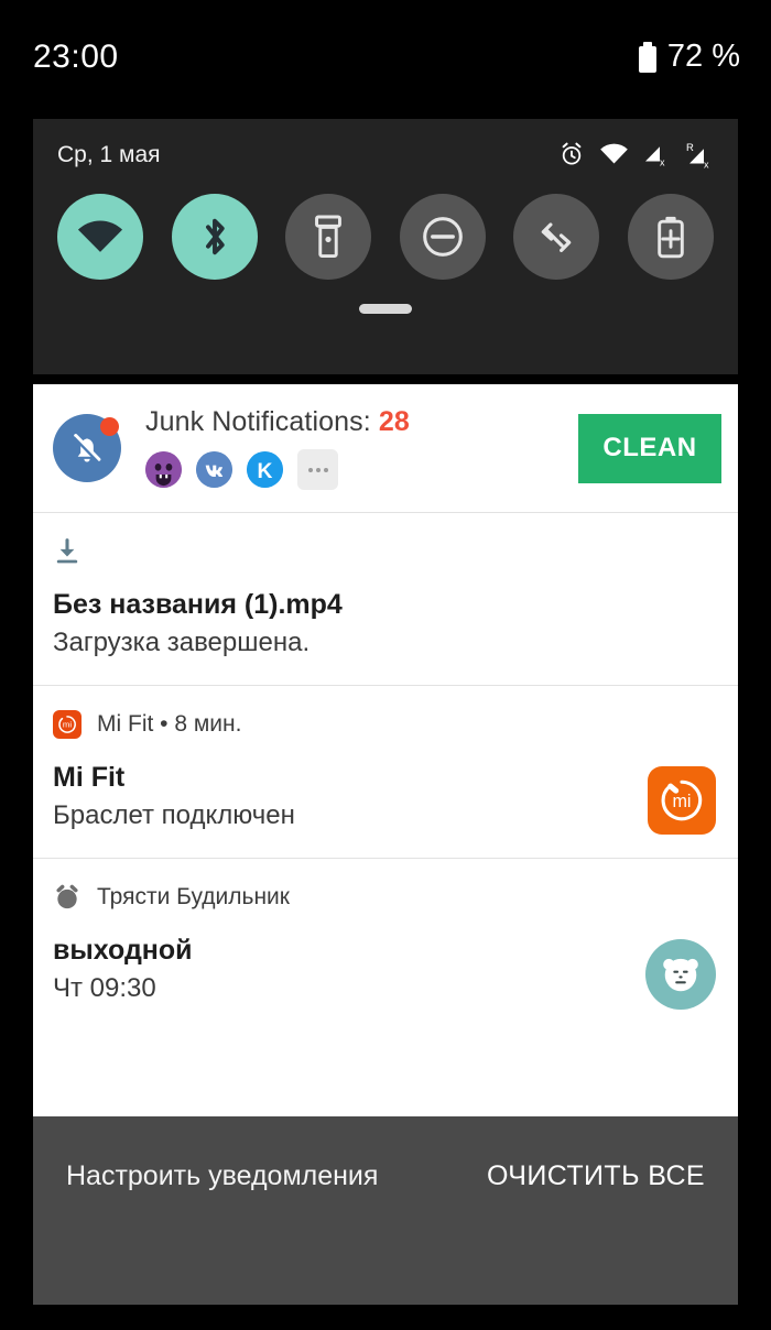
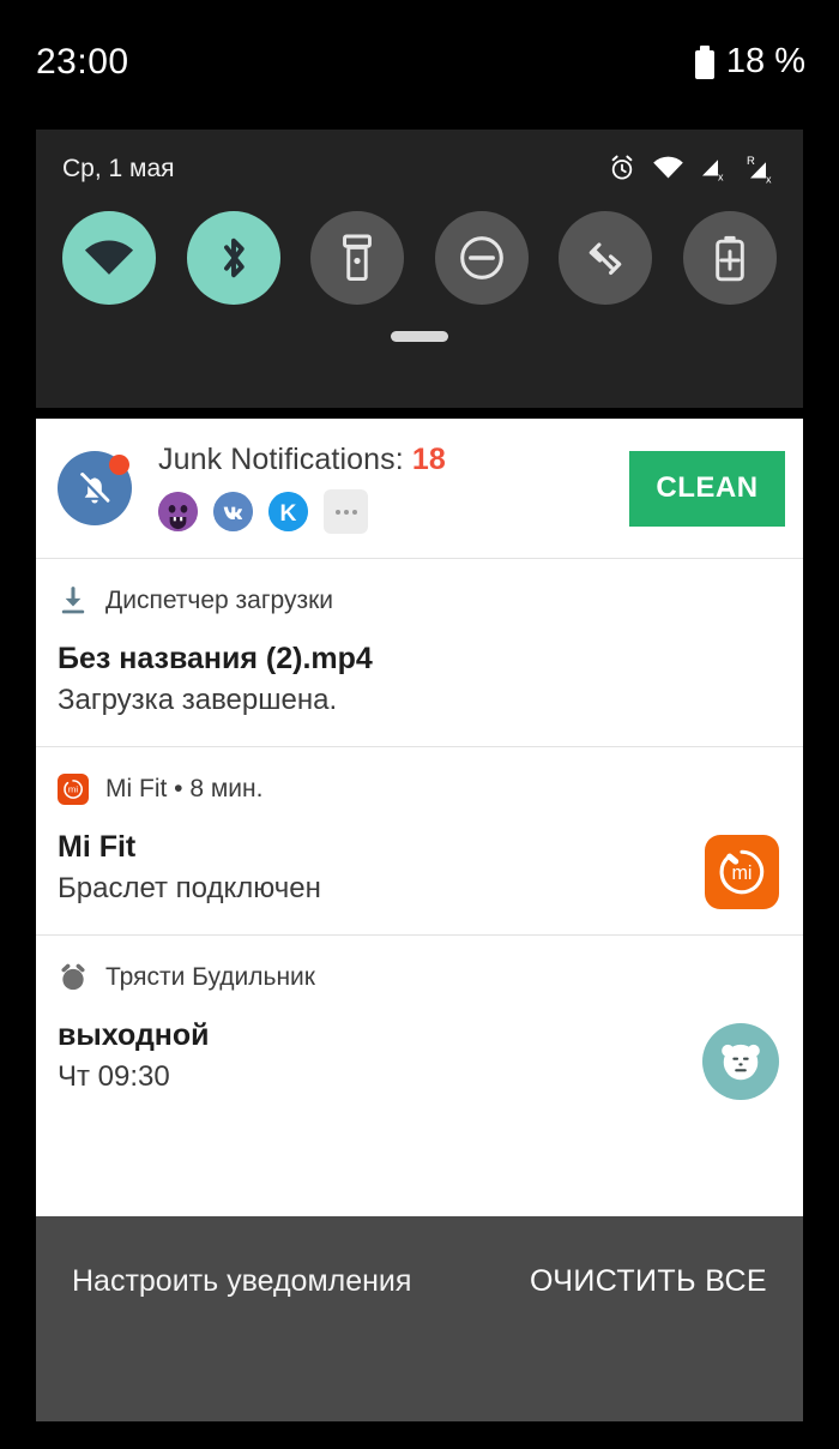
  23:00
- 72 %
+ 18 %
  Ср, 1 мая
  x
  R
  x
- Junk Notifications: 28
+ Junk Notifications: 18
  K
  CLEAN
+ Диспетчер загрузки
- Без названия (1).mp4
+ Без названия (2).mp4
  Загрузка завершена.
  mi
  Mi Fit • 8 мин.
  Mi Fit
  Браслет подключен
  mi
  Трясти Будильник
  выходной
  Чт 09:30
  Настроить уведомления
  ОЧИСТИТЬ ВСЕ
